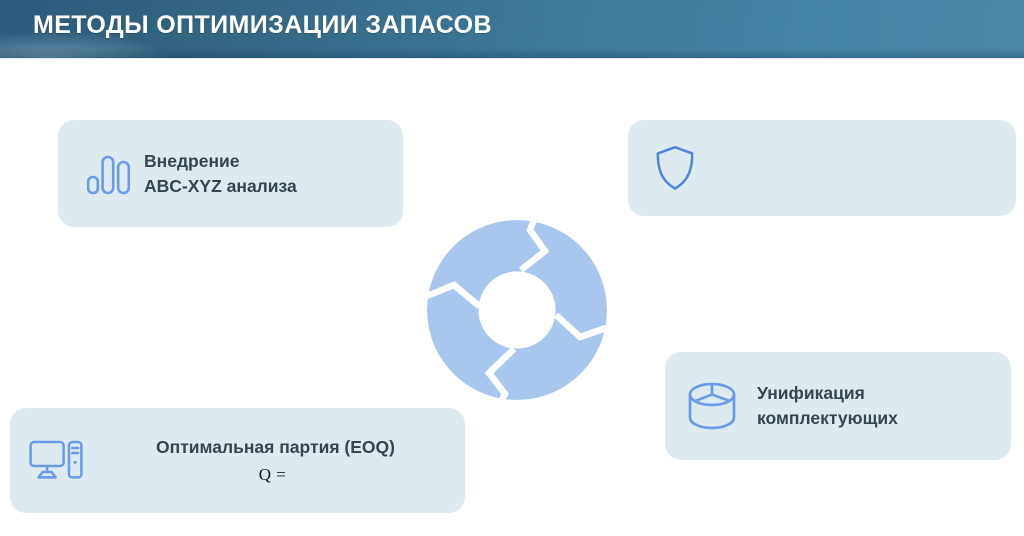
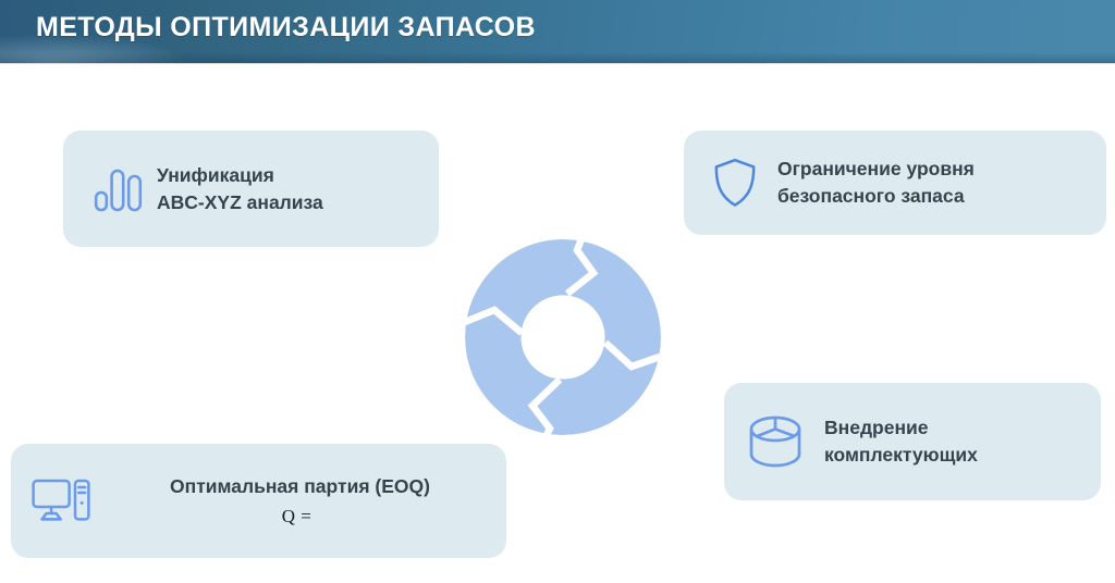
  МЕТОДЫ ОПТИМИЗАЦИИ ЗАПАСОВ
- Внедрение
+ Унификация
  ABC-XYZ анализа
+ Ограничение уровня
+ безопасного запаса
- Унификация
+ Внедрение
  комплектующих
  Оптимальная партия (EOQ)
  Q =
